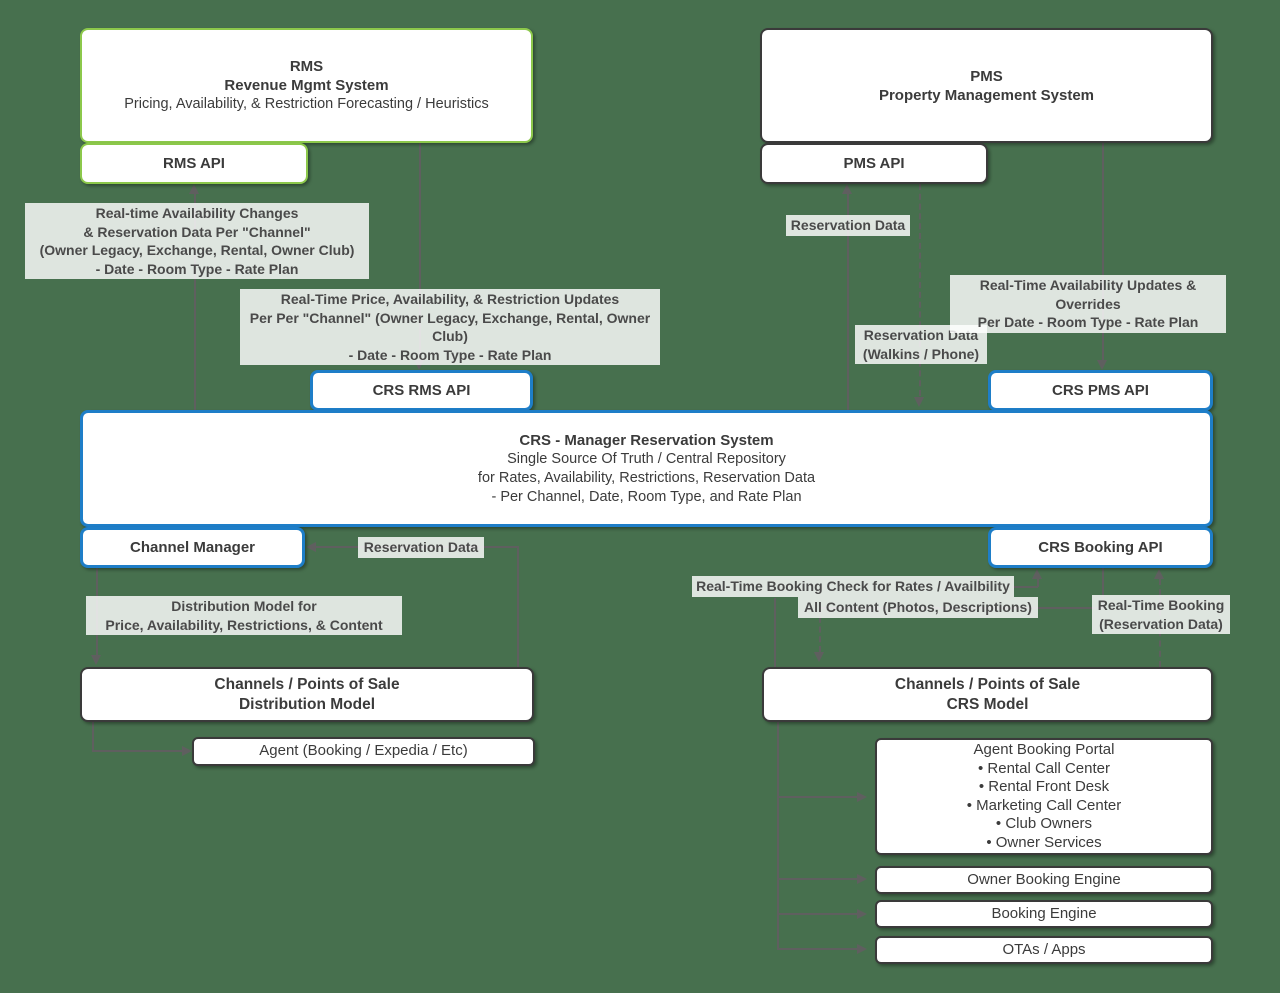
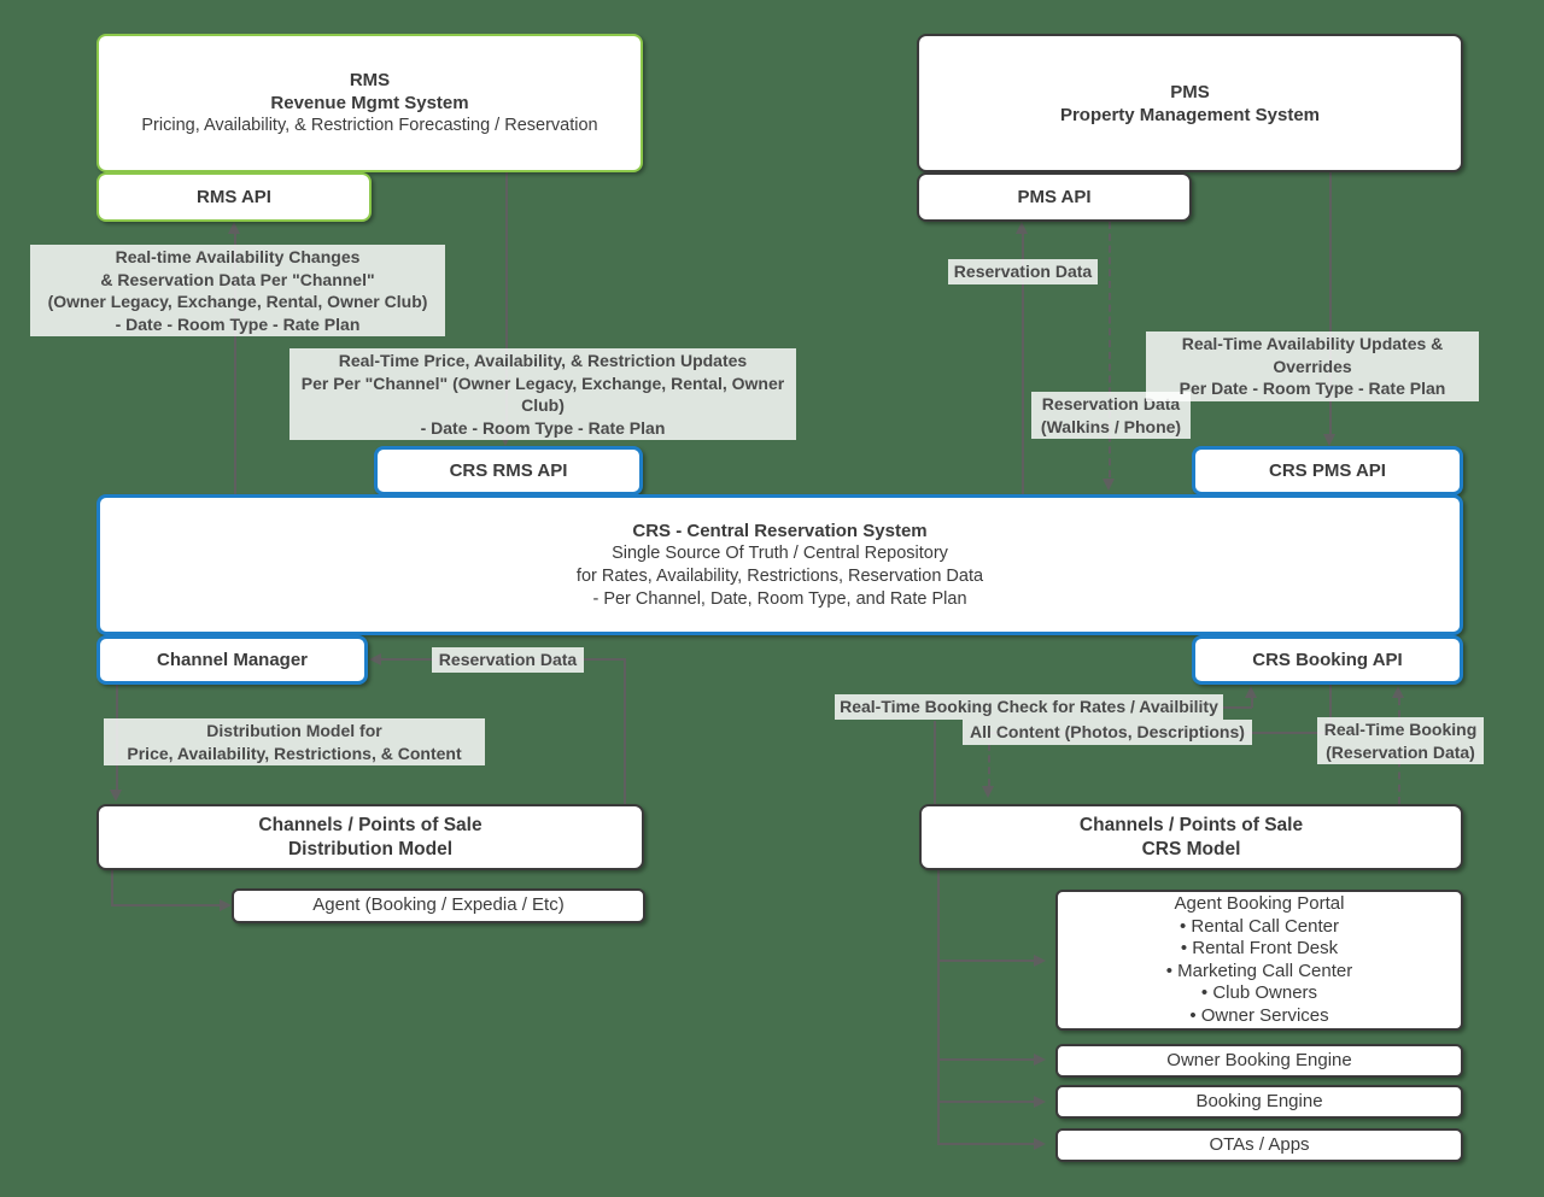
  Real-time Availability Changes
  & Reservation Data Per "Channel"
  (Owner Legacy, Exchange, Rental, Owner Club)
  - Date - Room Type - Rate Plan
  Real-Time Price, Availability, & Restriction Updates
  Per Per "Channel" (Owner Legacy, Exchange, Rental, Owner Club)
  - Date - Room Type - Rate Plan
  Reservation Data
  Reservation Data
  (Walkins / Phone)
  Real-Time Availability Updates & Overrides
  Per Date - Room Type - Rate Plan
  Reservation Data
  Distribution Model for
  Price, Availability, Restrictions, & Content
  Real-Time Booking Check for Rates / Availbility
  All Content (Photos, Descriptions)
  Real-Time Booking
  (Reservation Data)
  RMS
  Revenue Mgmt System
- Pricing, Availability, & Restriction Forecasting / Heuristics
+ Pricing, Availability, & Restriction Forecasting / Reservation
  RMS API
  PMS
  Property Management System
  PMS API
  CRS RMS API
  CRS PMS API
- CRS - Manager Reservation System
+ CRS - Central Reservation System
  Single Source Of Truth / Central Repository
  for Rates, Availability, Restrictions, Reservation Data
  - Per Channel, Date, Room Type, and Rate Plan
  Channel Manager
  CRS Booking API
  Channels / Points of Sale
  Distribution Model
  Agent (Booking / Expedia / Etc)
  Channels / Points of Sale
  CRS Model
  Agent Booking Portal
  • Rental Call Center
  • Rental Front Desk
  • Marketing Call Center
  • Club Owners
  • Owner Services
  Owner Booking Engine
  Booking Engine
  OTAs / Apps
